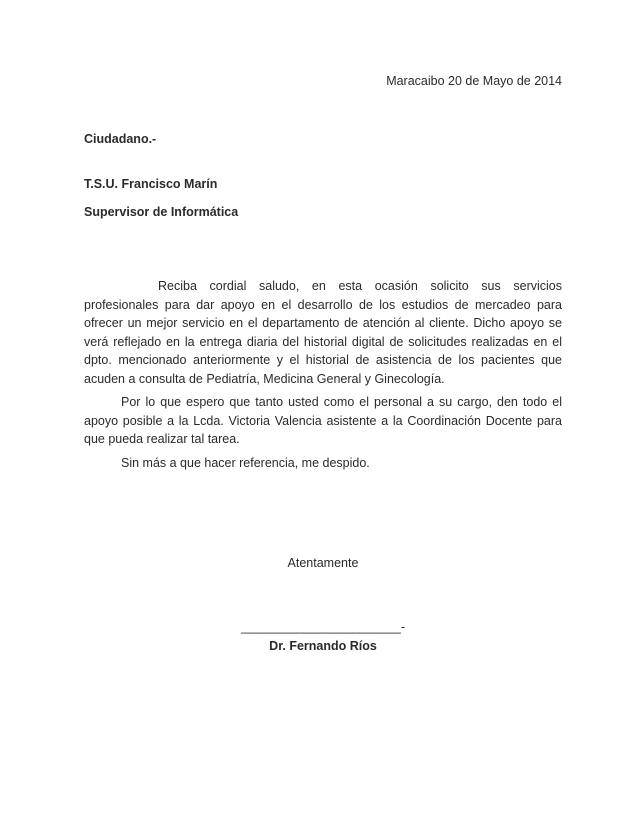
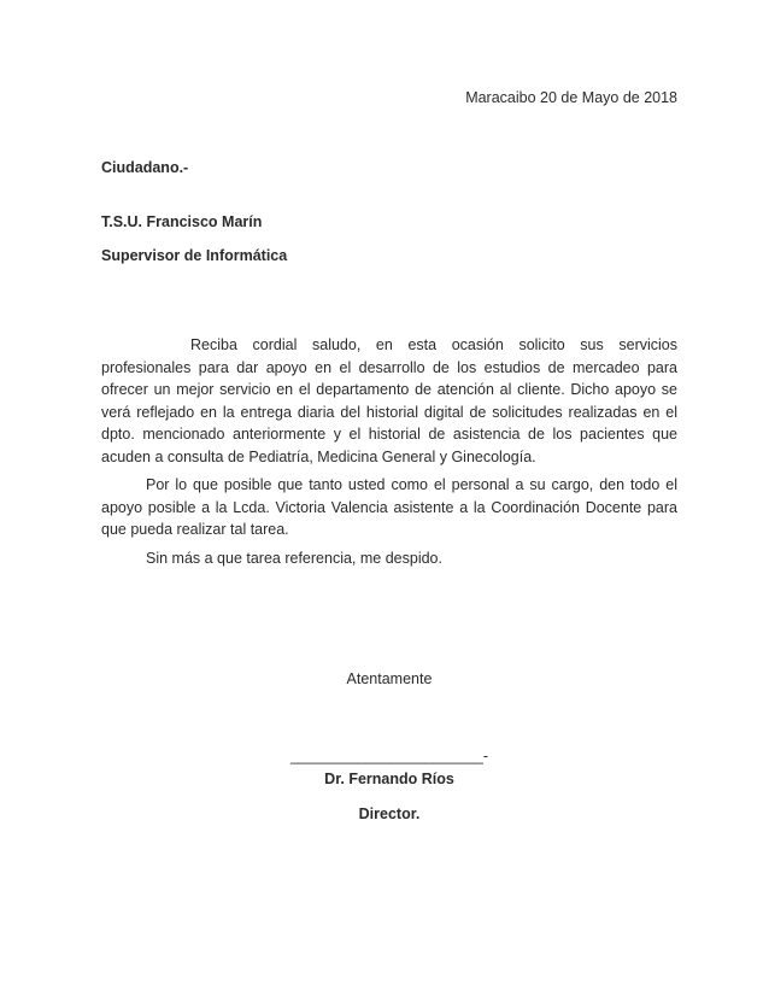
- Maracaibo 20 de Mayo de 2014
+ Maracaibo 20 de Mayo de 2018
  Ciudadano.-
  T.S.U. Francisco Marín
  Supervisor de Informática
  Reciba cordial saludo, en esta ocasión solicito sus servicios profesionales para dar apoyo en el desarrollo de los estudios de mercadeo para ofrecer un mejor servicio en el departamento de atención al cliente. Dicho apoyo se verá reflejado en la entrega diaria del historial digital de solicitudes realizadas en el dpto. mencionado anteriormente y el historial de asistencia de los pacientes que acuden a consulta de Pediatría, Medicina General y Ginecología.
- Por lo que espero que tanto usted como el personal a su cargo, den todo el apoyo posible a la Lcda. Victoria Valencia asistente a la Coordinación Docente para que pueda realizar tal tarea.
+ Por lo que posible que tanto usted como el personal a su cargo, den todo el apoyo posible a la Lcda. Victoria Valencia asistente a la Coordinación Docente para que pueda realizar tal tarea.
- Sin más a que hacer referencia, me despido.
+ Sin más a que tarea referencia, me despido.
  Atentamente
  _______________________-
  Dr. Fernando Ríos
+ Director.
